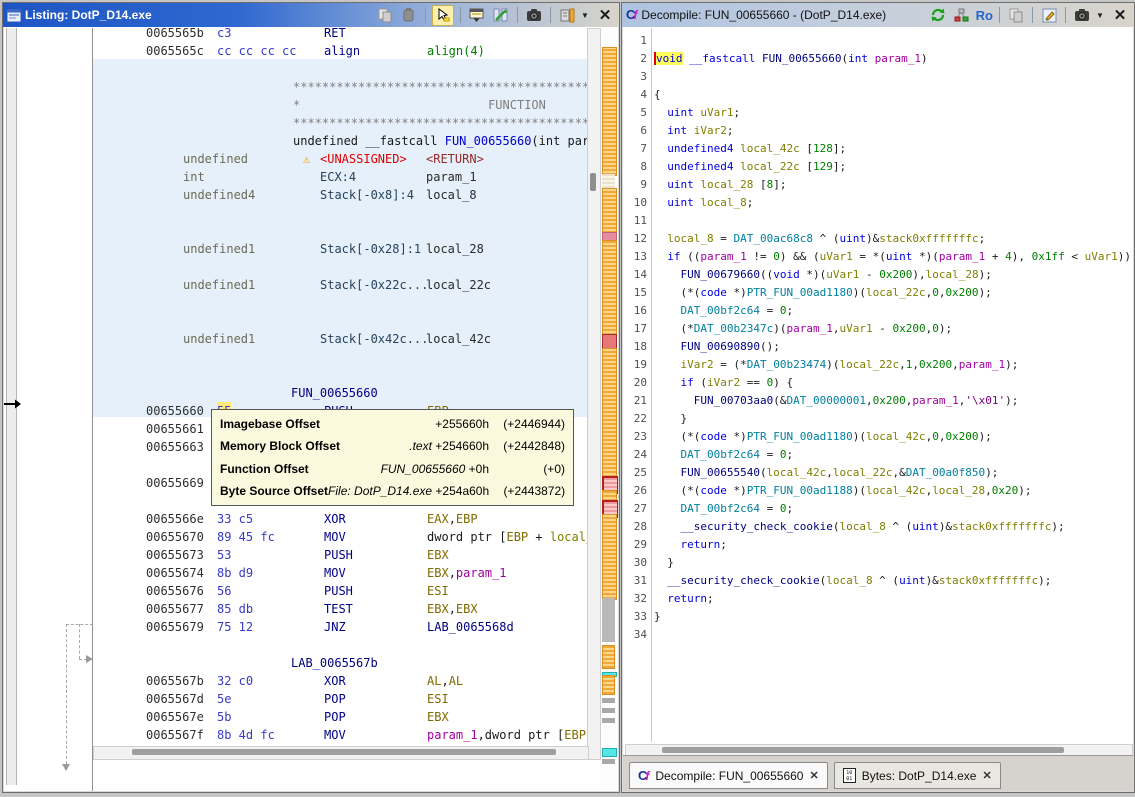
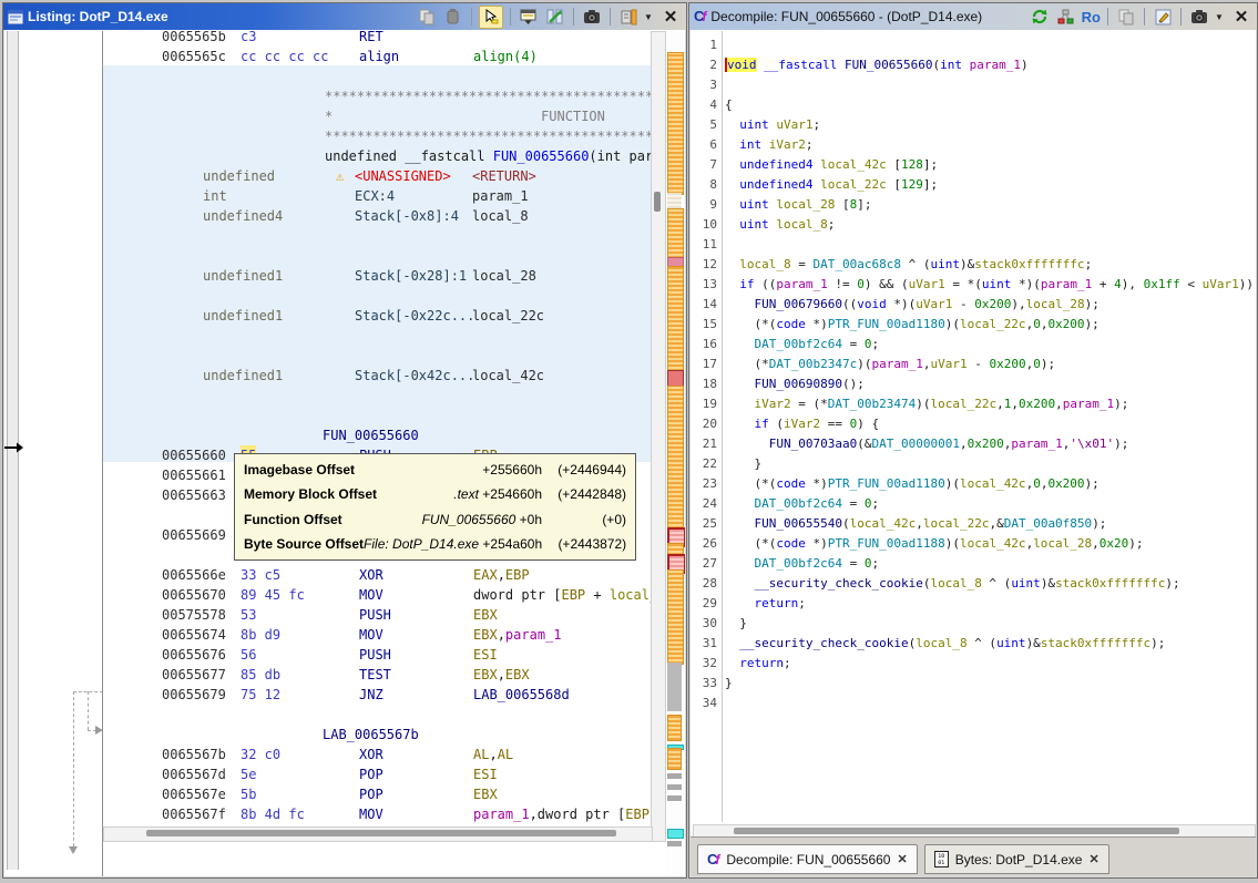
  Listing: DotP_D14.exe
  ▼
  ✕
  0065565b
  c3
  RET
  0065565c
  cc cc cc cc
  align
  align(4)
  *****************************************
  * FUNCTION
  *****************************************
  undefined __fastcall FUN_00655660(int par
  undefined
  ⚠
  <UNASSIGNED>
  <RETURN>
  int
  ECX:4
  param_1
  undefined4
  Stack[-0x8]:4
  local_8
  undefined1
  Stack[-0x28]:1
  local_28
  undefined1
  Stack[-0x22c...
  local_22c
  undefined1
  Stack[-0x42c...
  local_42c
  FUN_00655660
  00655660
  00655661
  00655663
  00655669
  0065566e
  33 c5
  XOR
  EAX,EBP
  00655670
  89 45 fc
  MOV
  dword ptr [EBP + local
- 00655673
+ 00575578
  53
  PUSH
  EBX
  00655674
  8b d9
  MOV
  EBX,param_1
  00655676
  56
  PUSH
  ESI
  00655677
  85 db
  TEST
  EBX,EBX
  00655679
  75 12
  JNZ
  LAB_0065568d
  LAB_0065567b
  0065567b
  32 c0
  XOR
  AL,AL
  0065567d
  5e
  POP
  ESI
  0065567e
  5b
  POP
  EBX
  0065567f
  8b 4d fc
  MOV
  param_1,dword ptr [EBP
  Imagebase Offset
  +255660h
  (+2446944)
  Memory Block Offset
  .text +254660h
  (+2442848)
  Function Offset
  FUN_00655660 +0h
  (+0)
  Byte Source Offset
  File: DotP_D14.exe +254a60h
  (+2443872)
  Cf
  Decompile: FUN_00655660 - (DotP_D14.exe)
  Ro
  ▼
  ✕
  1
  2
  void __fastcall FUN_00655660(int param_1)
  3
  4
  {
  5
  uint uVar1;
  6
  int iVar2;
  7
  undefined4 local_42c [128];
  8
  undefined4 local_22c [129];
  9
  uint local_28 [8];
  10
  uint local_8;
  11
  12
  local_8 = DAT_00ac68c8 ^ (uint)&stack0xfffffffc;
  13
  if ((param_1 != 0) && (uVar1 = *(uint *)(param_1 + 4), 0x1ff < uVar1))
  14
  FUN_00679660((void *)(uVar1 - 0x200),local_28);
  15
  (*(code *)PTR_FUN_00ad1180)(local_22c,0,0x200);
  16
  DAT_00bf2c64 = 0;
  17
  (*DAT_00b2347c)(param_1,uVar1 - 0x200,0);
  18
  FUN_00690890();
  19
  iVar2 = (*DAT_00b23474)(local_22c,1,0x200,param_1);
  20
  if (iVar2 == 0) {
  21
  FUN_00703aa0(&DAT_00000001,0x200,param_1,'\x01');
  22
  }
  23
  (*(code *)PTR_FUN_00ad1180)(local_42c,0,0x200);
  24
  DAT_00bf2c64 = 0;
  25
  FUN_00655540(local_42c,local_22c,&DAT_00a0f850);
  26
  (*(code *)PTR_FUN_00ad1188)(local_42c,local_28,0x20);
  27
  DAT_00bf2c64 = 0;
  28
  __security_check_cookie(local_8 ^ (uint)&stack0xfffffffc);
  29
  return;
  30
  }
  31
  __security_check_cookie(local_8 ^ (uint)&stack0xfffffffc);
  32
  return;
  33
  }
  34
  Cf
  Decompile: FUN_00655660
  ✕
  Bytes: DotP_D14.exe
  ✕
